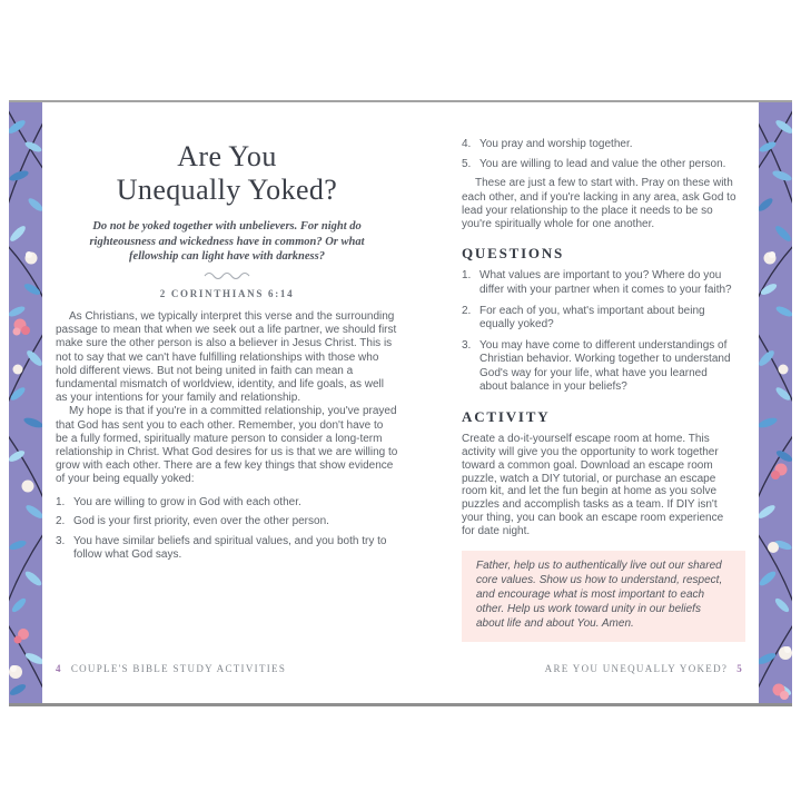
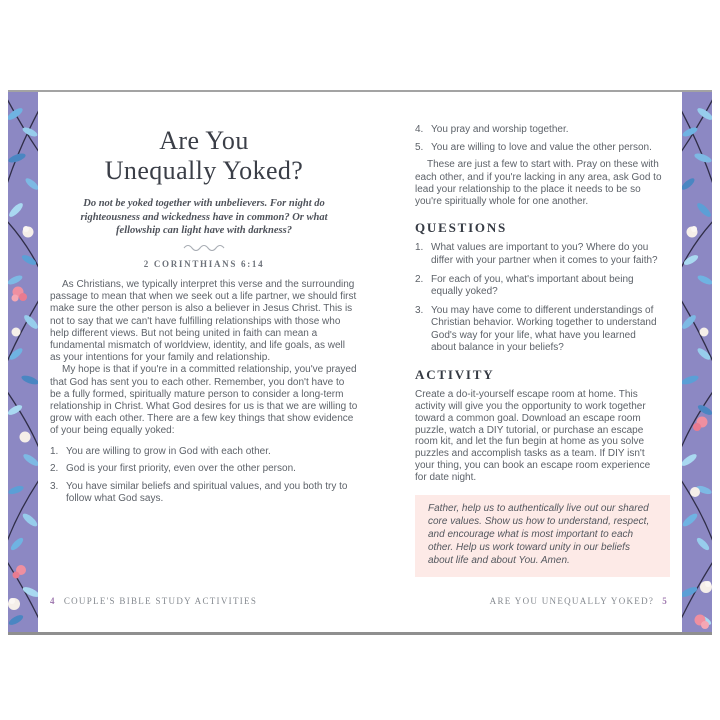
  Are You
  Unequally Yoked?
  Do not be yoked together with unbelievers. For night do righteousness and wickedness have in common? Or what fellowship can light have with darkness?
  2 CORINTHIANS 6:14
- As Christians, we typically interpret this verse and the surrounding passage to mean that when we seek out a life partner, we should first make sure the other person is also a believer in Jesus Christ. This is not to say that we can't have fulfilling relationships with those who hold different views. But not being united in faith can mean a fundamental mismatch of worldview, identity, and life goals, as well as your intentions for your family and relationship.
+ As Christians, we typically interpret this verse and the surrounding passage to mean that when we seek out a life partner, we should first make sure the other person is also a believer in Jesus Christ. This is not to say that we can't have fulfilling relationships with those who help different views. But not being united in faith can mean a fundamental mismatch of worldview, identity, and life goals, as well as your intentions for your family and relationship.
  My hope is that if you're in a committed relationship, you've prayed that God has sent you to each other. Remember, you don't have to be a fully formed, spiritually mature person to consider a long-term relationship in Christ. What God desires for us is that we are willing to grow with each other. There are a few key things that show evidence of your being equally yoked:
  1.
  You are willing to grow in God with each other.
  2.
  God is your first priority, even over the other person.
  3.
  You have similar beliefs and spiritual values, and you both try to follow what God says.
  4.
  You pray and worship together.
  5.
- You are willing to lead and value the other person.
+ You are willing to love and value the other person.
  These are just a few to start with. Pray on these with each other, and if you're lacking in any area, ask God to lead your relationship to the place it needs to be so you're spiritually whole for one another.
  QUESTIONS
  1.
  What values are important to you? Where do you differ with your partner when it comes to your faith?
  2.
  For each of you, what's important about being equally yoked?
  3.
  You may have come to different understandings of Christian behavior. Working together to understand God's way for your life, what have you learned about balance in your beliefs?
  ACTIVITY
  Create a do-it-yourself escape room at home. This activity will give you the opportunity to work together toward a common goal. Download an escape room puzzle, watch a DIY tutorial, or purchase an escape room kit, and let the fun begin at home as you solve puzzles and accomplish tasks as a team. If DIY isn't your thing, you can book an escape room experience for date night.
  Father, help us to authentically live out our shared core values. Show us how to understand, respect, and encourage what is most important to each other. Help us work toward unity in our beliefs about life and about You. Amen.
  4 COUPLE'S BIBLE STUDY ACTIVITIES
  ARE YOU UNEQUALLY YOKED? 5
